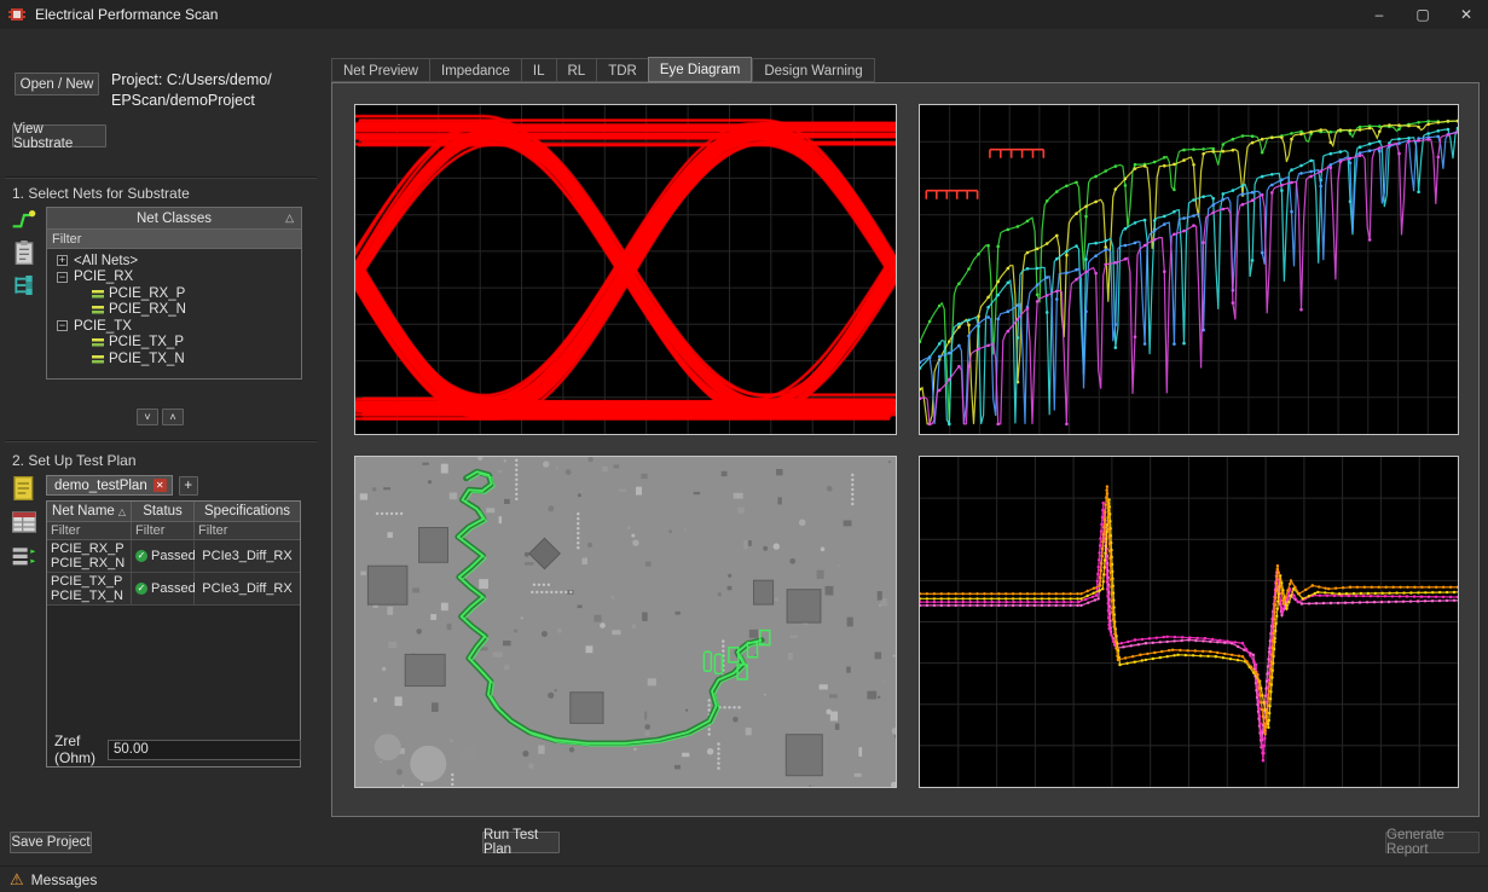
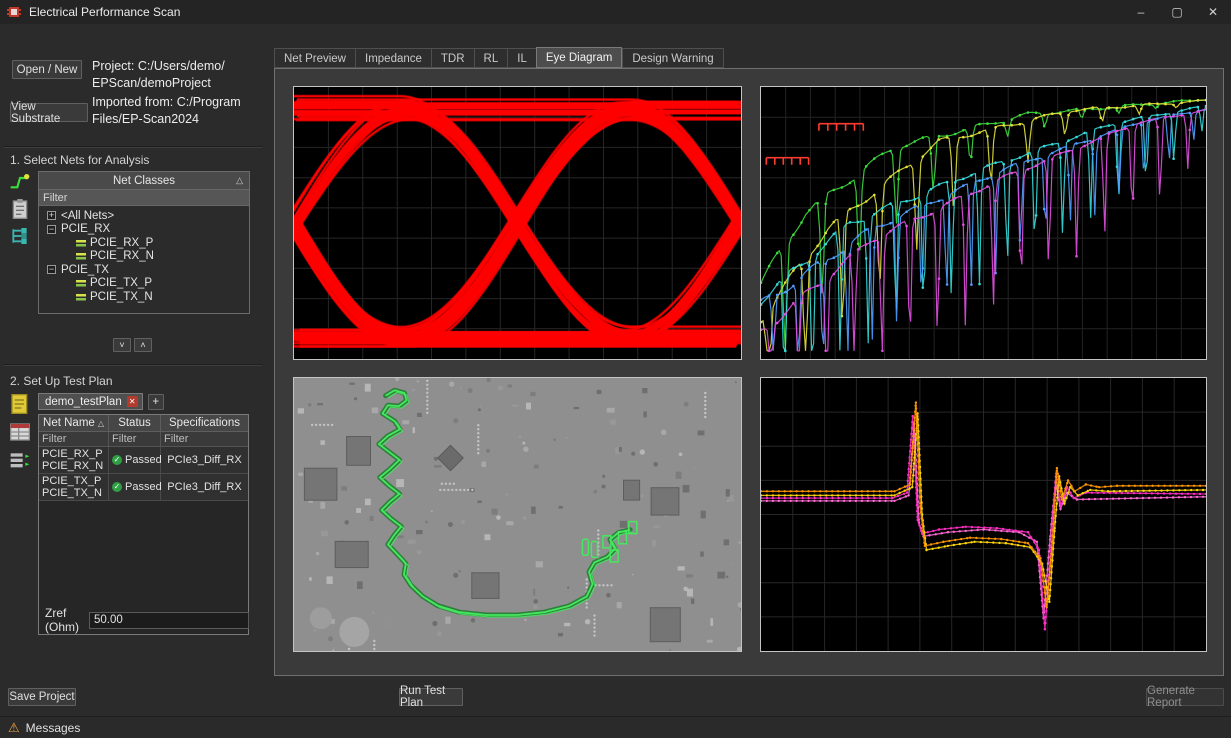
  Electrical Performance Scan
  –
  ▢
  ✕
  Open / New
  Project: C:/Users/demo/
  EPScan/demoProject
  View Substrate
+ Imported from: C:/Program
+ Files/EP-Scan2024
- 1. Select Nets for Substrate
+ 1. Select Nets for Analysis
  Net Classes
  △
  Filter
  +
  <All Nets>
  −
  PCIE_RX
  PCIE_RX_P
  PCIE_RX_N
  −
  PCIE_TX
  PCIE_TX_P
  PCIE_TX_N
  ˅
  ˄
  2. Set Up Test Plan
  demo_testPlan
  ✕
  +
  Net Name
  △
  Status
  Specifications
  Filter
  Filter
  Filter
  PCIE_RX_P
  PCIE_RX_N
  ✓
  Passed
  PCIe3_Diff_RX
  PCIE_TX_P
  PCIE_TX_N
  ✓
  Passed
  PCIe3_Diff_RX
  Zref (Ohm)
  50.00
  Save Project
  Net Preview
  Impedance
- IL
+ TDR
  RL
- TDR
+ IL
  Eye Diagram
  Design Warning
  Run Test Plan
  Generate Report
  ⚠
  Messages
